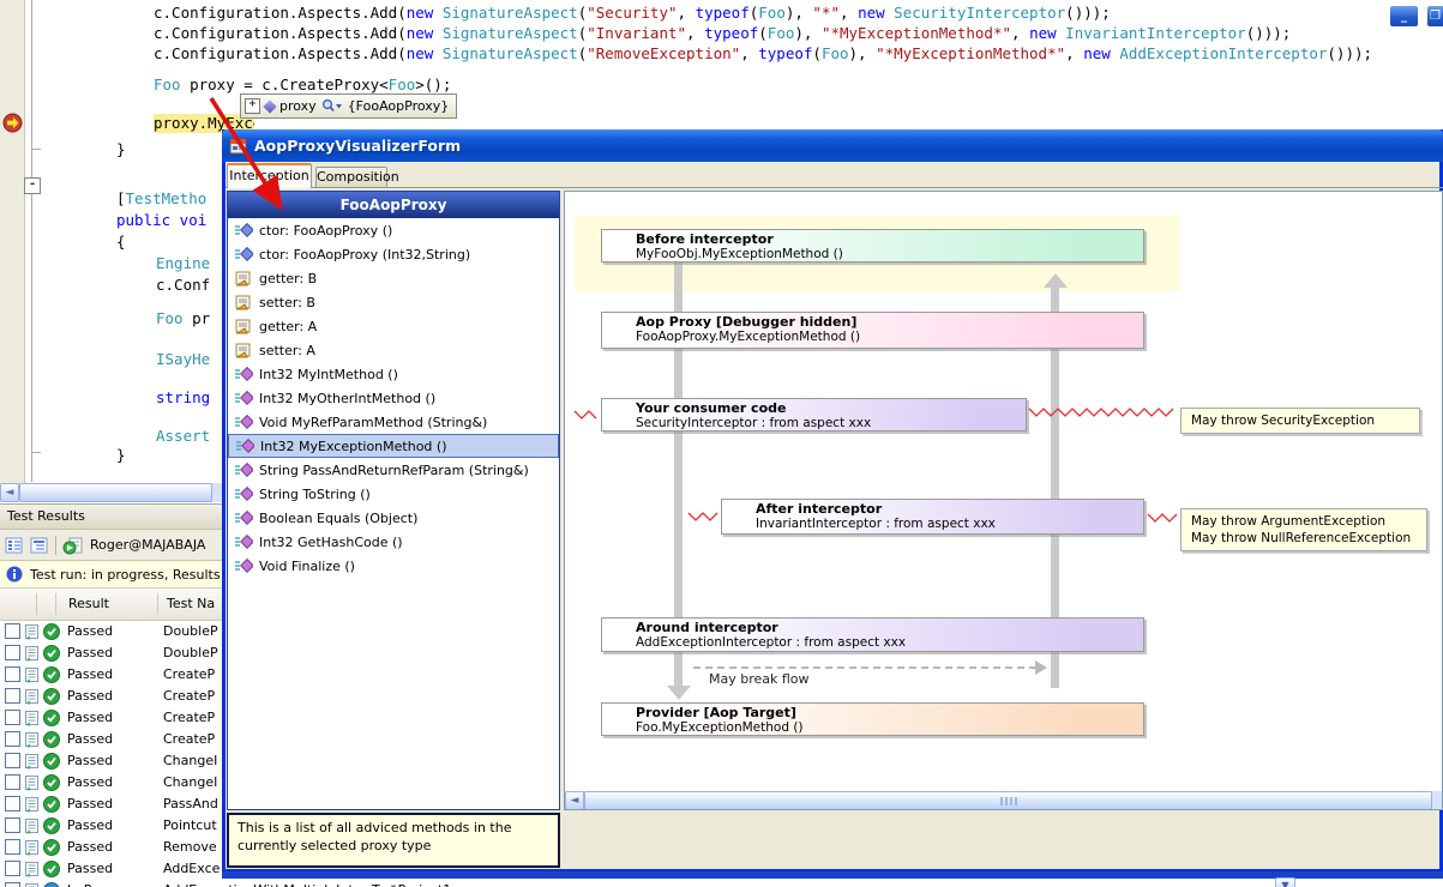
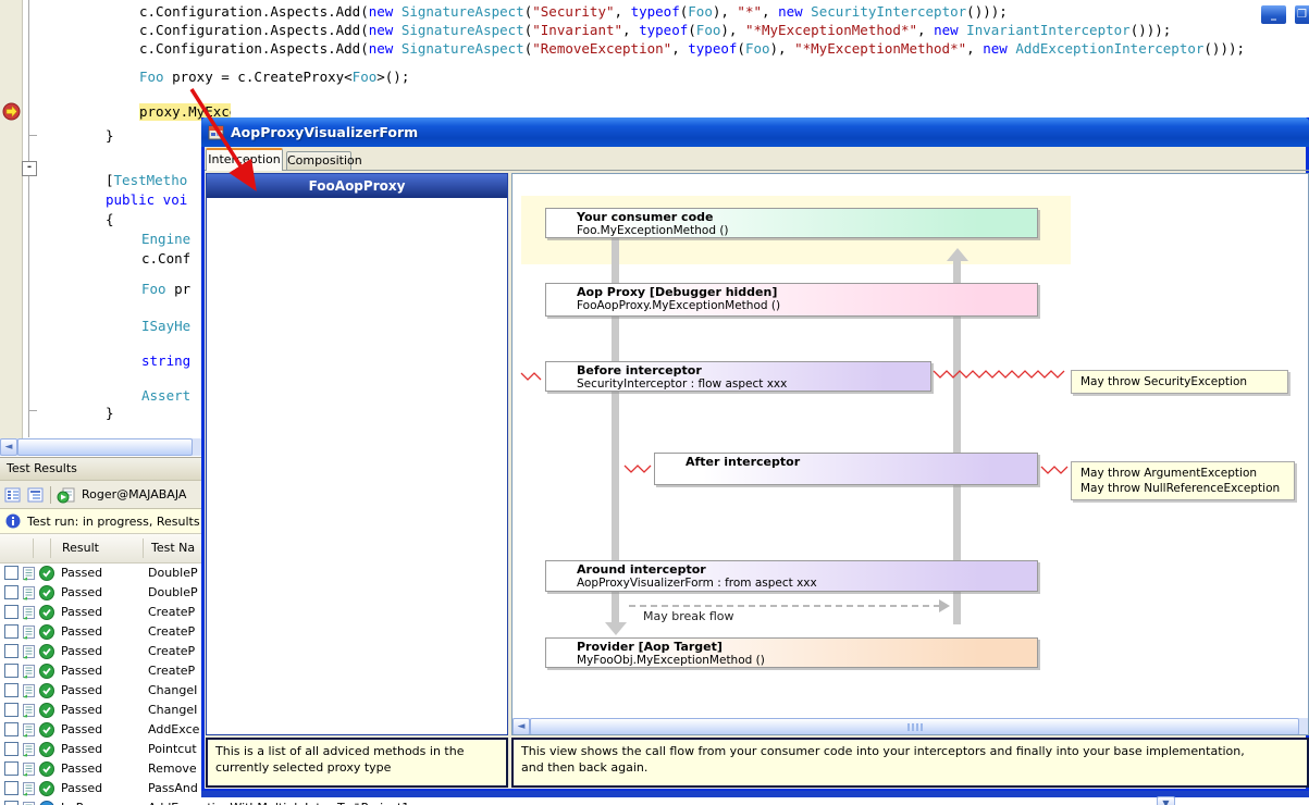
  -
  c.Configuration.Aspects.Add(new SignatureAspect("Security", typeof(Foo), "*", new SecurityInterceptor()));
  c.Configuration.Aspects.Add(new SignatureAspect("Invariant", typeof(Foo), "*MyExceptionMethod*", new InvariantInterceptor()));
  c.Configuration.Aspects.Add(new SignatureAspect("RemoveException", typeof(Foo), "*MyExceptionMethod*", new AddExceptionInterceptor()));
  Foo proxy = c.CreateProxy<Foo>();
  }
  [TestMetho
  public voi
  {
  Engine
  c.Conf
  Foo pr
  ISayHe
  string
  Assert
  }
  ◄
- +
- proxy
- {FooAopProxy}
  Test Results
  Roger@MAJABAJA
  Test run: in progress, Results
  Result
  Test Na
  Passed
  DoubleP
  Passed
  DoubleP
  Passed
  CreateP
  Passed
  CreateP
  Passed
  CreateP
  Passed
  CreateP
  Passed
  ChangeI
  Passed
  ChangeI
  Passed
- PassAnd
+ AddExce
  Passed
  Pointcut
  Passed
  Remove
  Passed
- AddExce
+ PassAnd
  ▼
  AopProxyVisualizerForm
  _
  ❐
  Interception
  Compositio
  FooAopProxy
- ctor: FooAopProxy ()
- ctor: FooAopProxy (Int32,String)
- getter: B
- setter: B
- getter: A
- setter: A
- Int32 MyIntMethod ()
- Int32 MyOtherIntMethod ()
- Void MyRefParamMethod (String&)
- Int32 MyExceptionMethod ()
- String PassAndReturnRefParam (String&)
- String ToString ()
- Boolean Equals (Object)
- Int32 GetHashCode ()
- Void Finalize ()
  This is a list of all adviced methods in the currently selected proxy type
  May break flow
- Before interceptor
+ Your consumer code
- MyFooObj.MyExceptionMethod ()
+ Foo.MyExceptionMethod ()
  Aop Proxy [Debugger hidden]
  FooAopProxy.MyExceptionMethod ()
- Your consumer code
+ Before interceptor
- SecurityInterceptor : from aspect xxx
+ SecurityInterceptor : flow aspect xxx
  After interceptor
- InvariantInterceptor : from aspect xxx
  Around interceptor
- AddExceptionInterceptor : from aspect xxx
+ AopProxyVisualizerForm : from aspect xxx
  Provider [Aop Target]
- Foo.MyExceptionMethod ()
+ MyFooObj.MyExceptionMethod ()
  May throw SecurityException
  May throw ArgumentException
  May throw NullReferenceException
  ◄
+ This view shows the call flow from your consumer code into your interceptors and finally into your base implementation,
+ and then back again.
